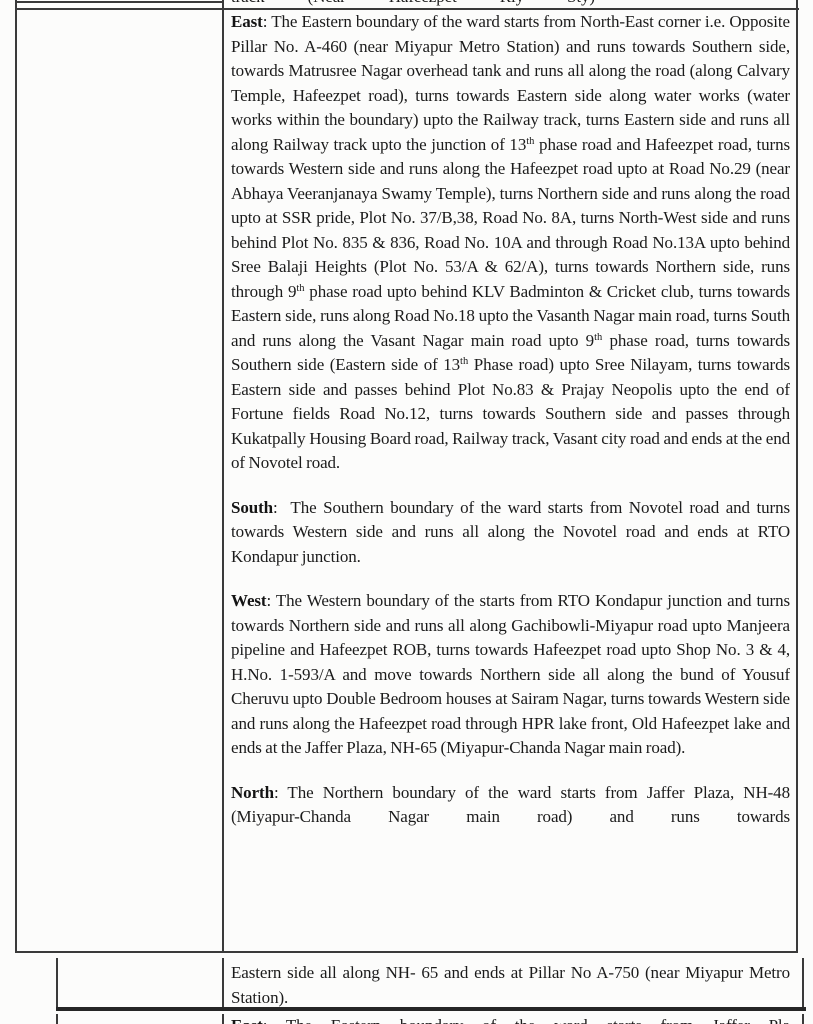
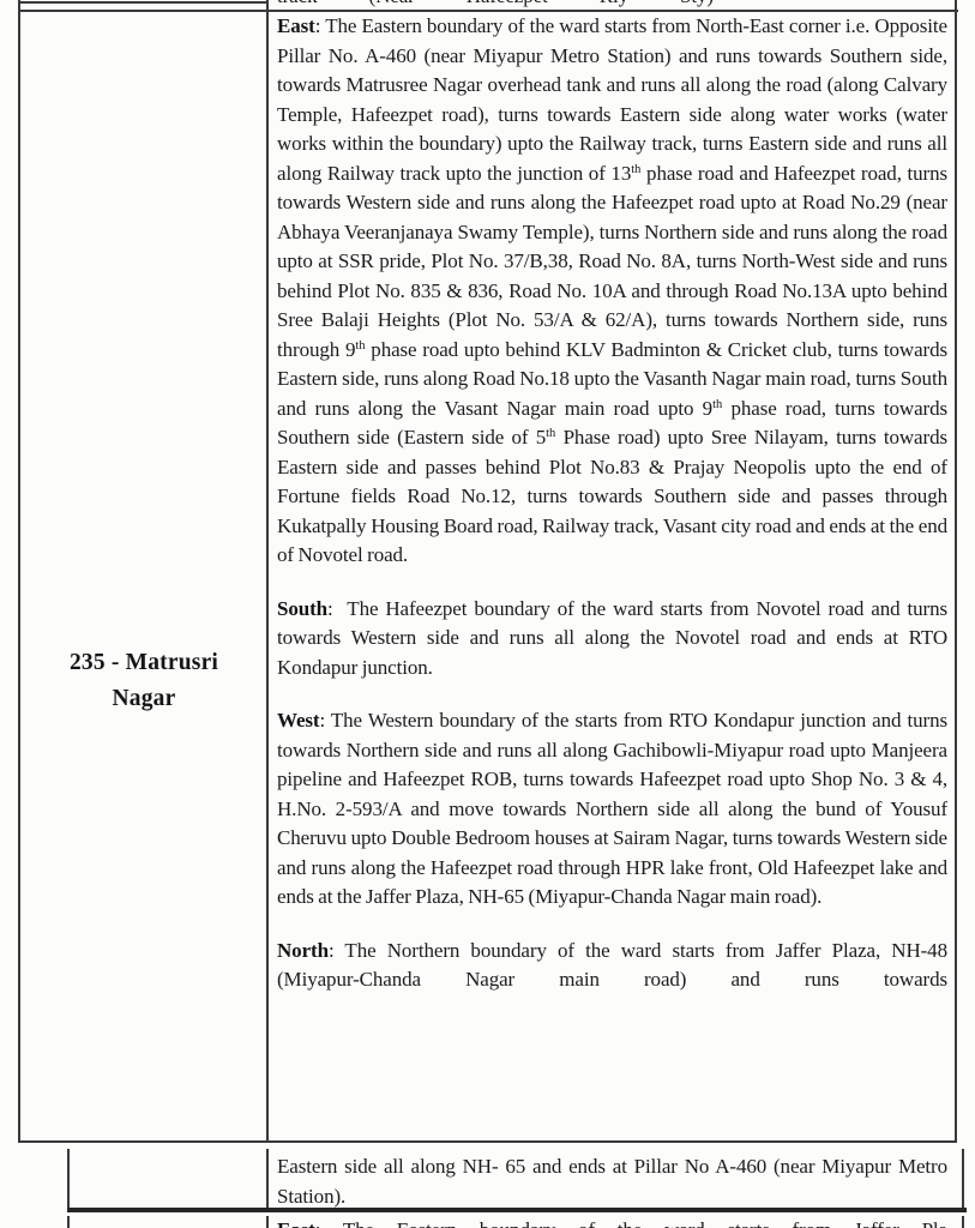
+ 235 - Matrusri Nagar
- East: The Eastern boundary of the ward starts from North-East corner i.e. Opposite Pillar No. A-460 (near Miyapur Metro Station) and runs towards Southern side, towards Matrusree Nagar overhead tank and runs all along the road (along Calvary Temple, Hafeezpet road), turns towards Eastern side along water works (water works within the boundary) upto the Railway track, turns Eastern side and runs all along Railway track upto the junction of 13th phase road and Hafeezpet road, turns towards Western side and runs along the Hafeezpet road upto at Road No.29 (near Abhaya Veeranjanaya Swamy Temple), turns Northern side and runs along the road upto at SSR pride, Plot No. 37/B,38, Road No. 8A, turns North-West side and runs behind Plot No. 835 & 836, Road No. 10A and through Road No.13A upto behind Sree Balaji Heights (Plot No. 53/A & 62/A), turns towards Northern side, runs through 9th phase road upto behind KLV Badminton & Cricket club, turns towards Eastern side, runs along Road No.18 upto the Vasanth Nagar main road, turns South and runs along the Vasant Nagar main road upto 9th phase road, turns towards Southern side (Eastern side of 13th Phase road) upto Sree Nilayam, turns towards Eastern side and passes behind Plot No.83 & Prajay Neopolis upto the end of Fortune fields Road No.12, turns towards Southern side and passes through Kukatpally Housing Board road, Railway track, Vasant city road and ends at the end of Novotel road.
+ East: The Eastern boundary of the ward starts from North-East corner i.e. Opposite Pillar No. A-460 (near Miyapur Metro Station) and runs towards Southern side, towards Matrusree Nagar overhead tank and runs all along the road (along Calvary Temple, Hafeezpet road), turns towards Eastern side along water works (water works within the boundary) upto the Railway track, turns Eastern side and runs all along Railway track upto the junction of 13th phase road and Hafeezpet road, turns towards Western side and runs along the Hafeezpet road upto at Road No.29 (near Abhaya Veeranjanaya Swamy Temple), turns Northern side and runs along the road upto at SSR pride, Plot No. 37/B,38, Road No. 8A, turns North-West side and runs behind Plot No. 835 & 836, Road No. 10A and through Road No.13A upto behind Sree Balaji Heights (Plot No. 53/A & 62/A), turns towards Northern side, runs through 9th phase road upto behind KLV Badminton & Cricket club, turns towards Eastern side, runs along Road No.18 upto the Vasanth Nagar main road, turns South and runs along the Vasant Nagar main road upto 9th phase road, turns towards Southern side (Eastern side of 5th Phase road) upto Sree Nilayam, turns towards Eastern side and passes behind Plot No.83 & Prajay Neopolis upto the end of Fortune fields Road No.12, turns towards Southern side and passes through Kukatpally Housing Board road, Railway track, Vasant city road and ends at the end of Novotel road.
- South: The Southern boundary of the ward starts from Novotel road and turns towards Western side and runs all along the Novotel road and ends at RTO Kondapur junction.
+ South: The Hafeezpet boundary of the ward starts from Novotel road and turns towards Western side and runs all along the Novotel road and ends at RTO Kondapur junction.
- West: The Western boundary of the starts from RTO Kondapur junction and turns towards Northern side and runs all along Gachibowli-Miyapur road upto Manjeera pipeline and Hafeezpet ROB, turns towards Hafeezpet road upto Shop No. 3 & 4, H.No. 1-593/A and move towards Northern side all along the bund of Yousuf Cheruvu upto Double Bedroom houses at Sairam Nagar, turns towards Western side and runs along the Hafeezpet road through HPR lake front, Old Hafeezpet lake and ends at the Jaffer Plaza, NH-65 (Miyapur-Chanda Nagar main road).
+ West: The Western boundary of the starts from RTO Kondapur junction and turns towards Northern side and runs all along Gachibowli-Miyapur road upto Manjeera pipeline and Hafeezpet ROB, turns towards Hafeezpet road upto Shop No. 3 & 4, H.No. 2-593/A and move towards Northern side all along the bund of Yousuf Cheruvu upto Double Bedroom houses at Sairam Nagar, turns towards Western side and runs along the Hafeezpet road through HPR lake front, Old Hafeezpet lake and ends at the Jaffer Plaza, NH-65 (Miyapur-Chanda Nagar main road).
  North: The Northern boundary of the ward starts from Jaffer Plaza, NH-48 (Miyapur-Chanda Nagar main road) and runs towards
- Eastern side all along NH- 65 and ends at Pillar No A-750 (near Miyapur Metro Station).
+ Eastern side all along NH- 65 and ends at Pillar No A-460 (near Miyapur Metro Station).
